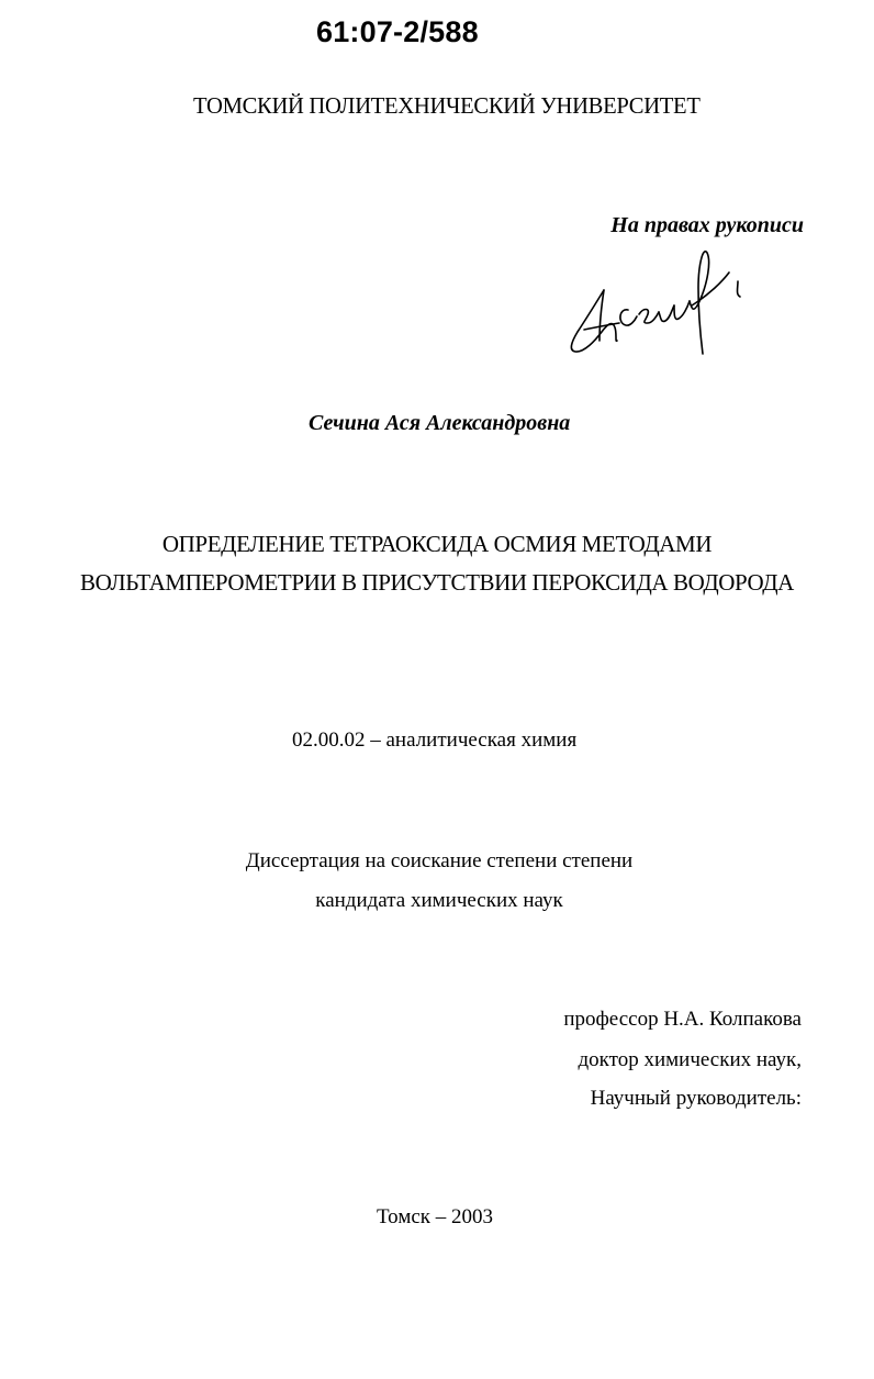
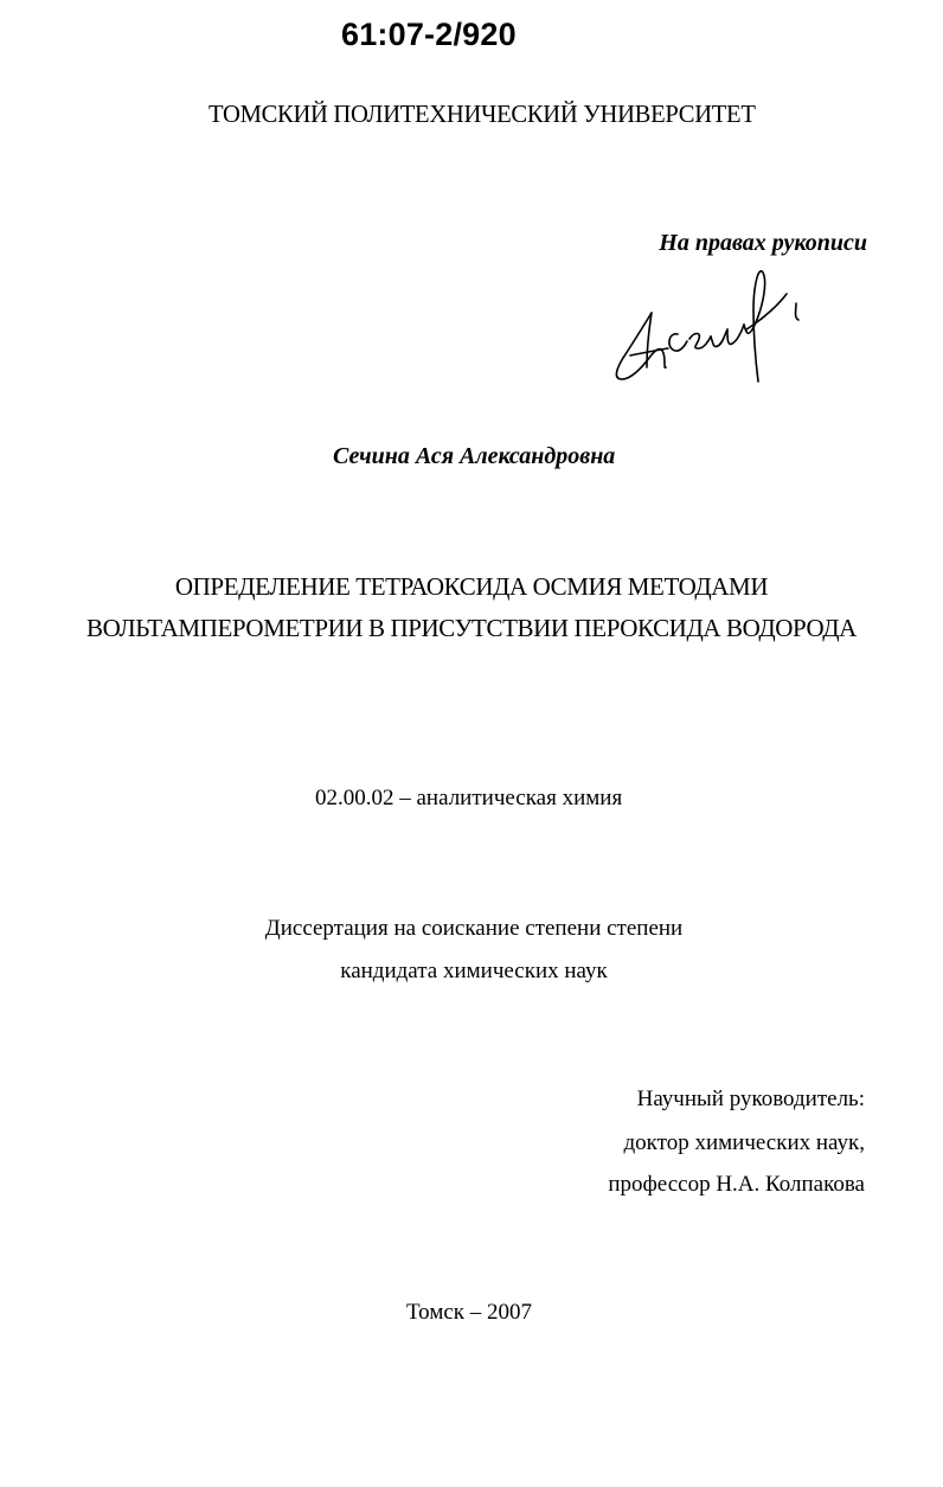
- 61:07-2/588
+ 61:07-2/920
  ТОМСКИЙ ПОЛИТЕХНИЧЕСКИЙ УНИВЕРСИТЕТ
  На правах рукописи
  Сечина Ася Александровна
  ОПРЕДЕЛЕНИЕ ТЕТРАОКСИДА ОСМИЯ МЕТОДАМИ
  ВОЛЬТАМПЕРОМЕТРИИ В ПРИСУТСТВИИ ПЕРОКСИДА ВОДОРОДА
  02.00.02 – аналитическая химия
  Диссертация на соискание степени степени
  кандидата химических наук
- профессор Н.А. Колпакова
+ Научный руководитель:
  доктор химических наук,
- Научный руководитель:
+ профессор Н.А. Колпакова
- Томск – 2003
+ Томск – 2007
